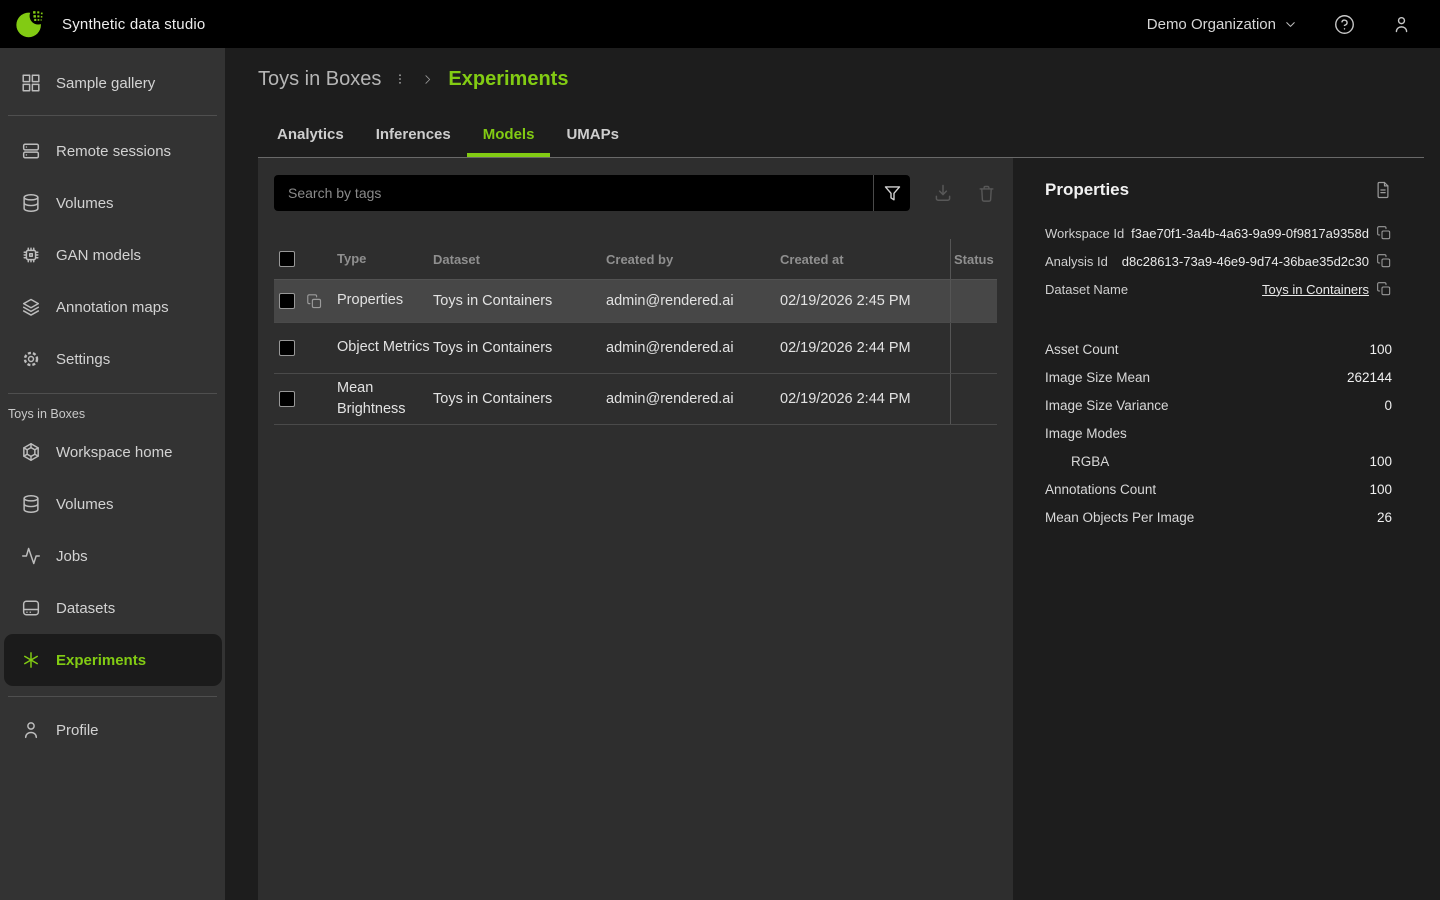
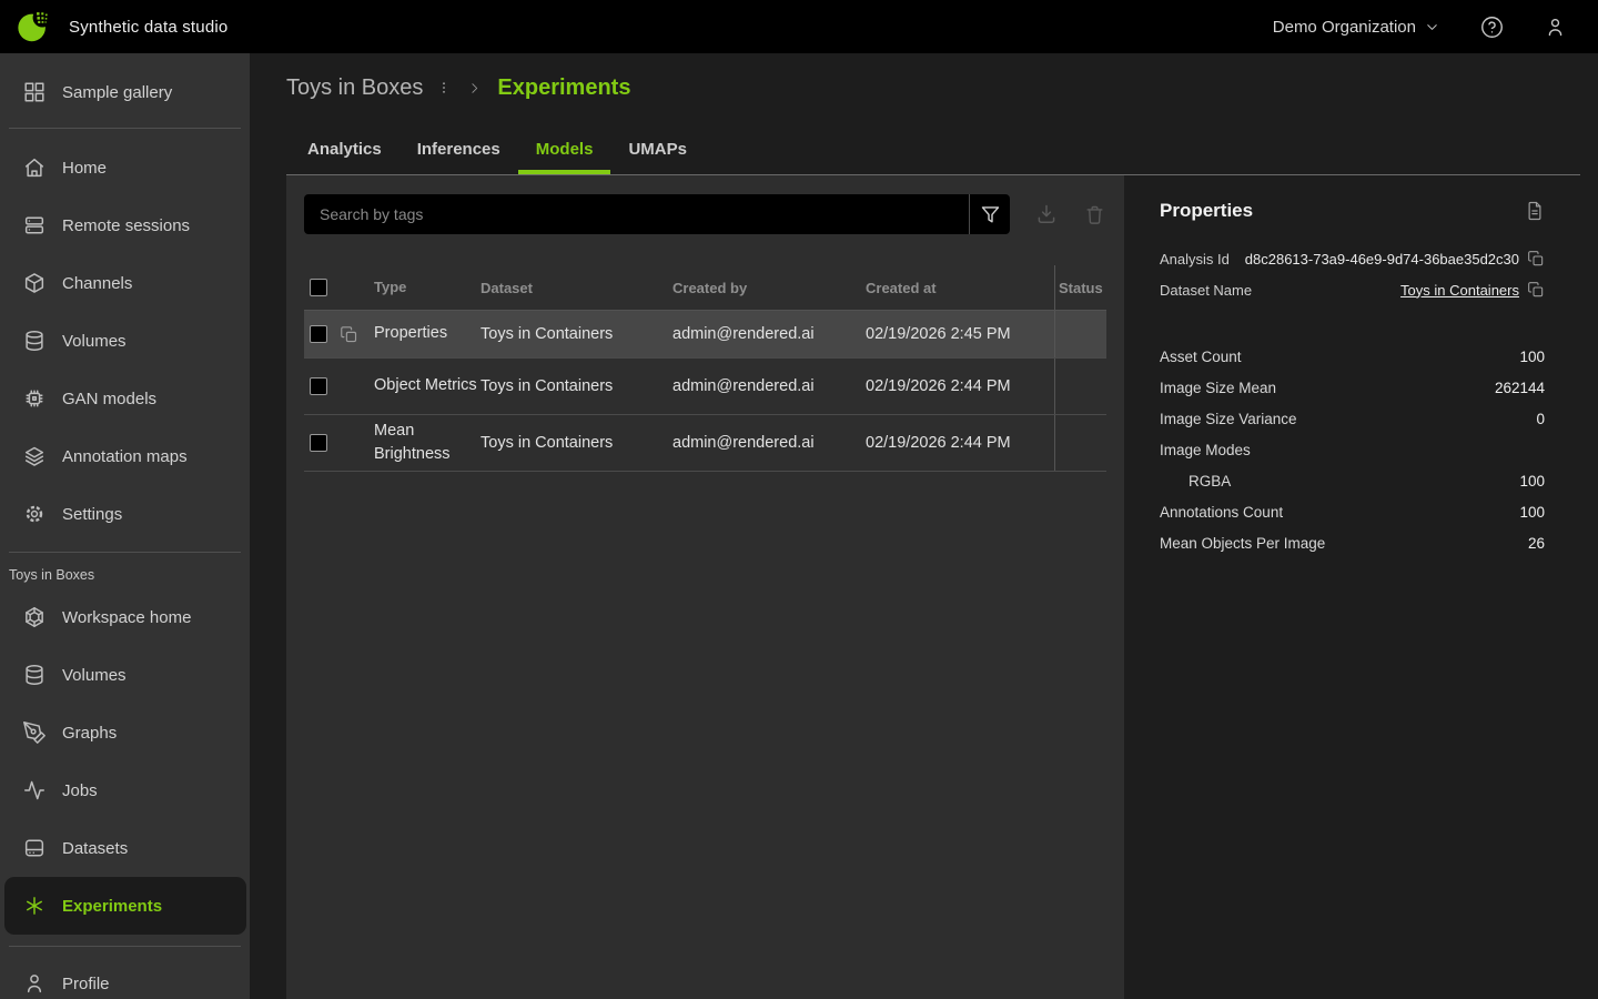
  Synthetic data studio
  Demo Organization
  Sample gallery
+ Home
  Remote sessions
+ Channels
  Volumes
  GAN models
  Annotation maps
  Settings
  Toys in Boxes
  Workspace home
  Volumes
+ Graphs
  Jobs
  Datasets
  Experiments
  Profile
  Toys in Boxes
  Experiments
  Analytics
  Inferences
  Models
  UMAPs
  Search by tags
  Type
  Dataset
  Created by
  Created at
  Status
  Properties
  Toys in Containers
  admin@rendered.ai
  02/19/2026 2:45 PM
  Object Metrics
  Toys in Containers
  admin@rendered.ai
  02/19/2026 2:44 PM
  Mean Brightness
  Toys in Containers
  admin@rendered.ai
  02/19/2026 2:44 PM
  Properties
- Workspace Id
- f3ae70f1-3a4b-4a63-9a99-0f9817a9358d
  Analysis Id
  d8c28613-73a9-46e9-9d74-36bae35d2c30
  Dataset Name
  Toys in Containers
  Asset Count
  100
  Image Size Mean
  262144
  Image Size Variance
  0
  Image Modes
  RGBA
  100
  Annotations Count
  100
  Mean Objects Per Image
  26
